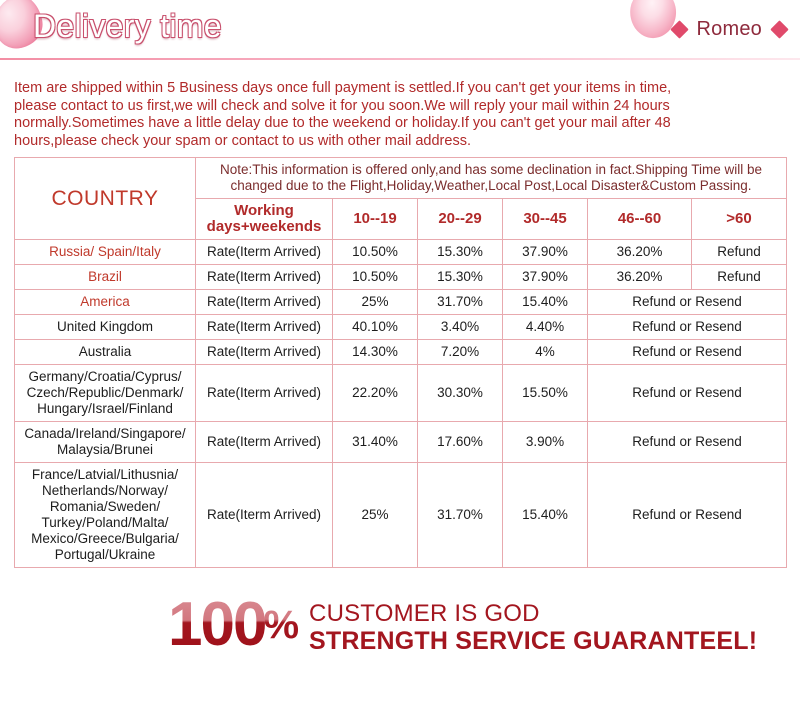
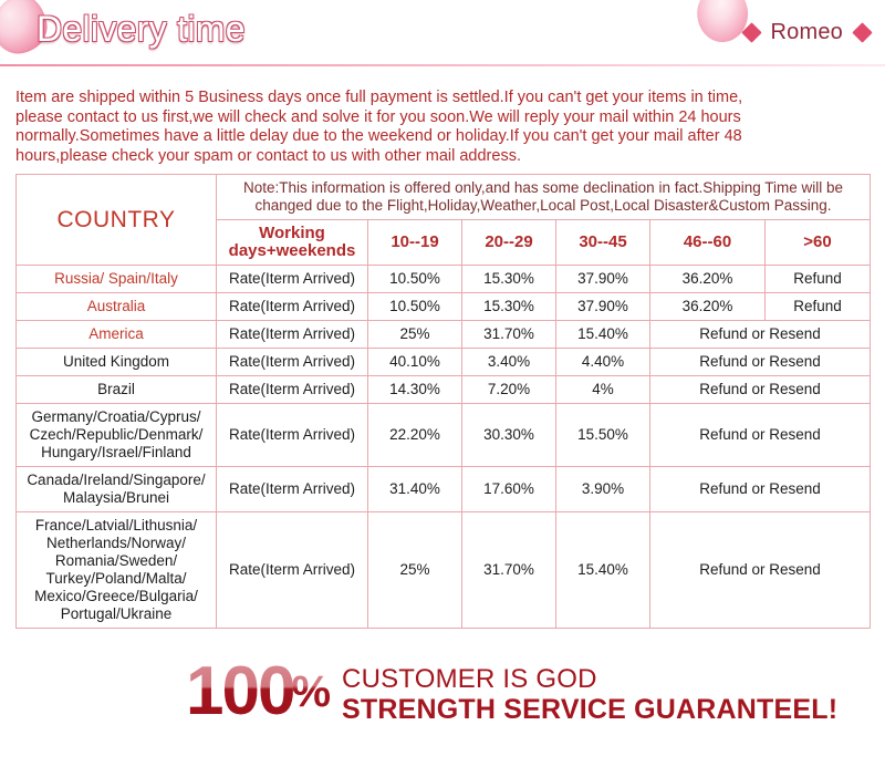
  Delivery time
  Romeo
  Item are shipped within 5 Business days once full payment is settled.If you can't get your items in time,
  please contact to us first,we will check and solve it for you soon.We will reply your mail within 24 hours
  normally.Sometimes have a little delay due to the weekend or holiday.If you can't get your mail after 48
  hours,please check your spam or contact to us with other mail address.
  COUNTRY	Note:This information is offered only,and has some declination in fact.Shipping Time will be changed due to the Flight,Holiday,Weather,Local Post,Local Disaster&Custom Passing.
  Working days+weekends	10--19	20--29	30--45	46--60	>60
  Russia/ Spain/Italy	Rate(Iterm Arrived)	10.50%	15.30%	37.90%	36.20%	Refund
- Brazil	Rate(Iterm Arrived)	10.50%	15.30%	37.90%	36.20%	Refund
+ Australia	Rate(Iterm Arrived)	10.50%	15.30%	37.90%	36.20%	Refund
  America	Rate(Iterm Arrived)	25%	31.70%	15.40%	Refund or Resend
  United Kingdom	Rate(Iterm Arrived)	40.10%	3.40%	4.40%	Refund or Resend
- Australia	Rate(Iterm Arrived)	14.30%	7.20%	4%	Refund or Resend
+ Brazil	Rate(Iterm Arrived)	14.30%	7.20%	4%	Refund or Resend
  Germany/Croatia/Cyprus/Czech/Republic/Denmark/Hungary/Israel/Finland	Rate(Iterm Arrived)	22.20%	30.30%	15.50%	Refund or Resend
  Canada/Ireland/Singapore/Malaysia/Brunei	Rate(Iterm Arrived)	31.40%	17.60%	3.90%	Refund or Resend
  France/Latvial/Lithusnia/Netherlands/Norway/Romania/Sweden/Turkey/Poland/Malta/Mexico/Greece/Bulgaria/Portugal/Ukraine	Rate(Iterm Arrived)	25%	31.70%	15.40%	Refund or Resend
  100
  %
  CUSTOMER IS GOD
  STRENGTH SERVICE GUARANTEEL!
